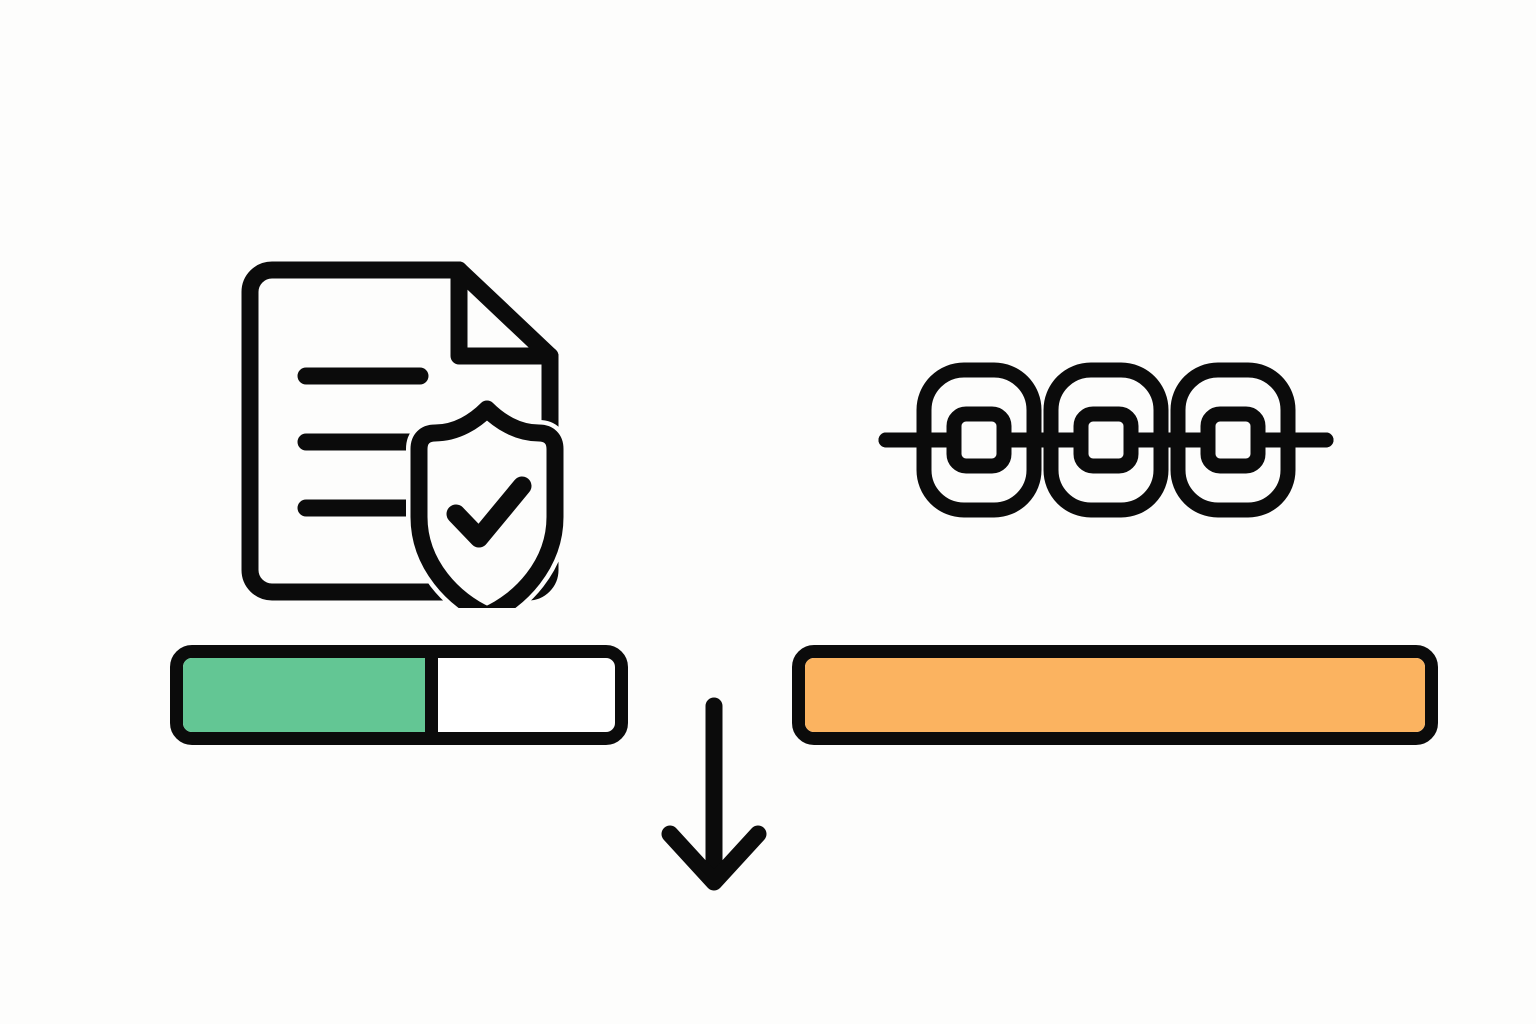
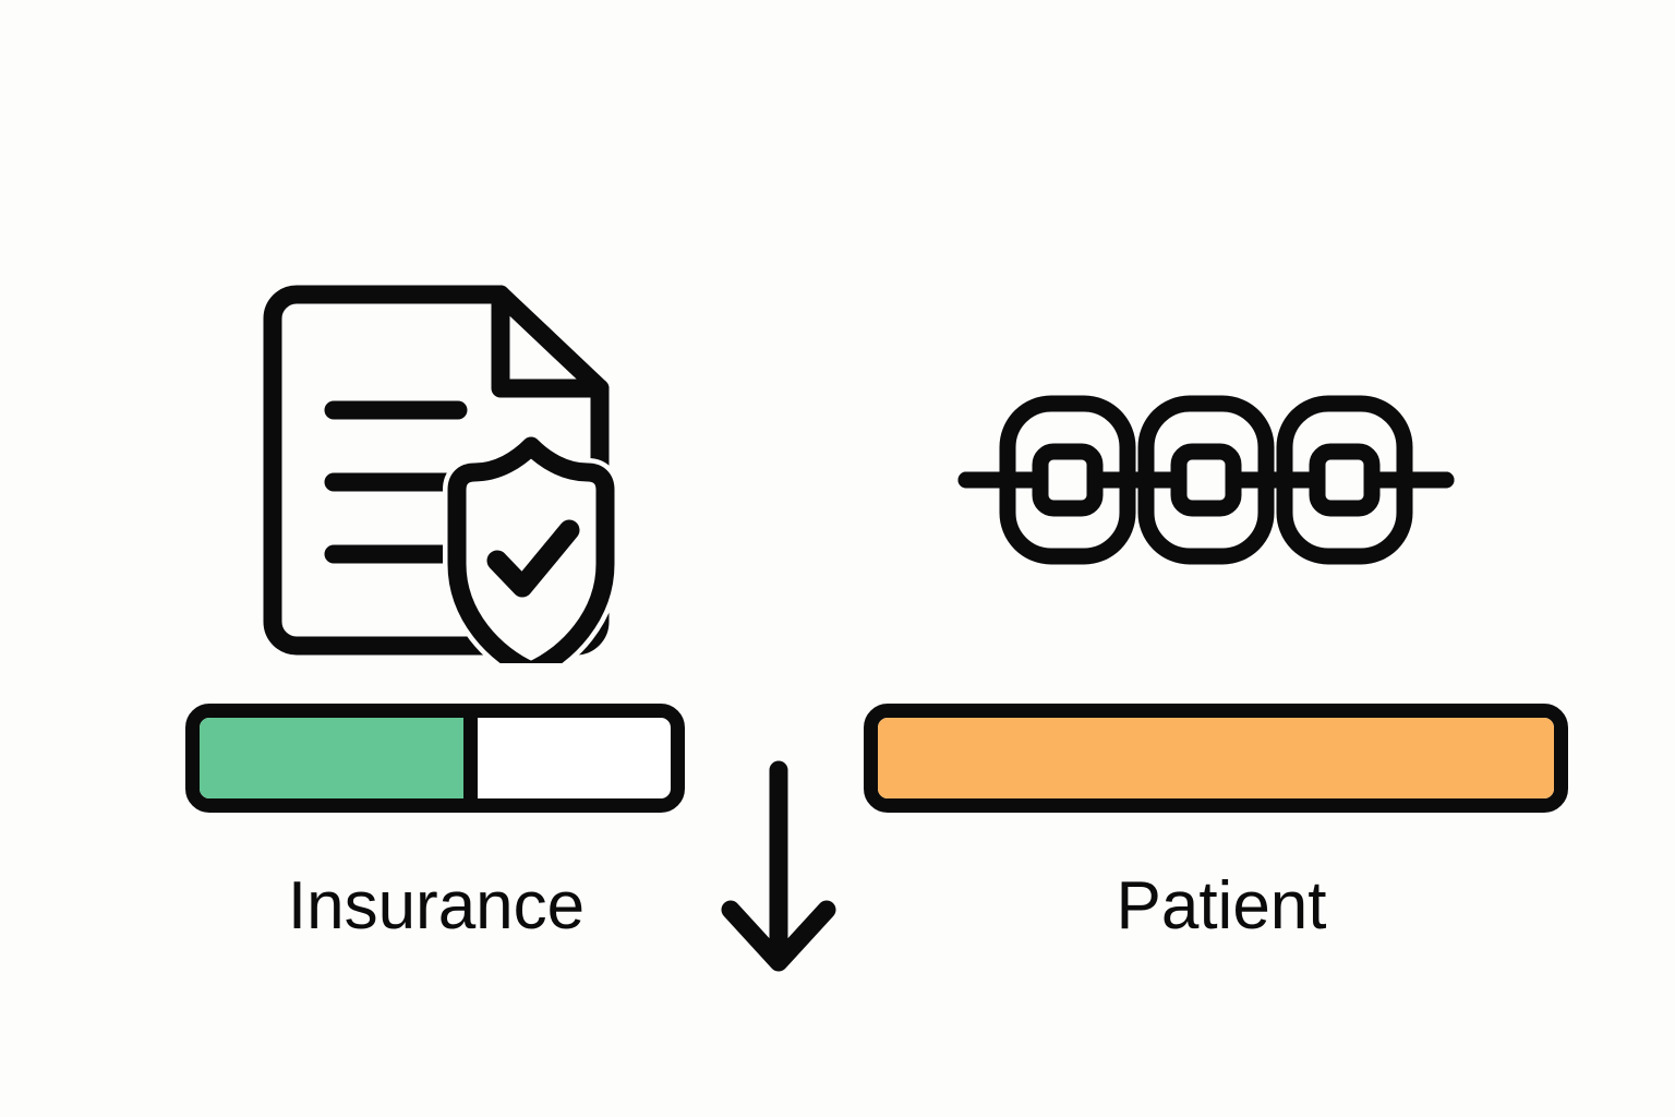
+ Insurance
+ Patient
